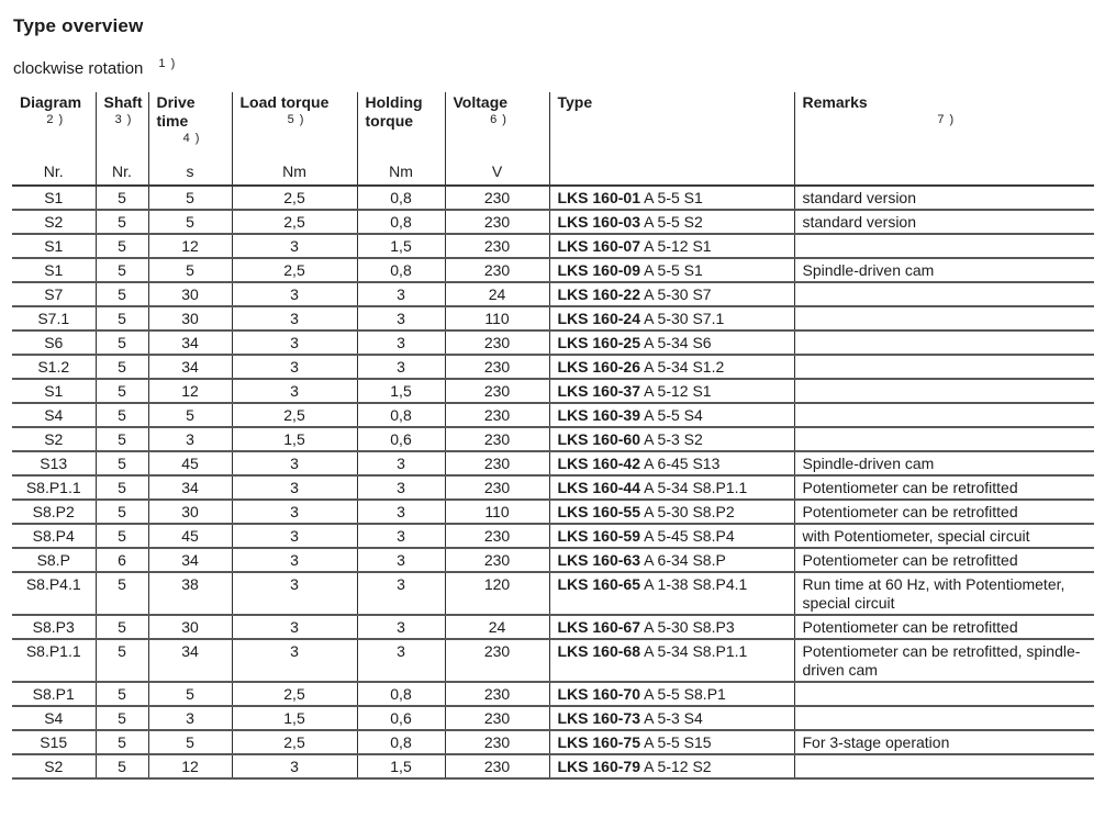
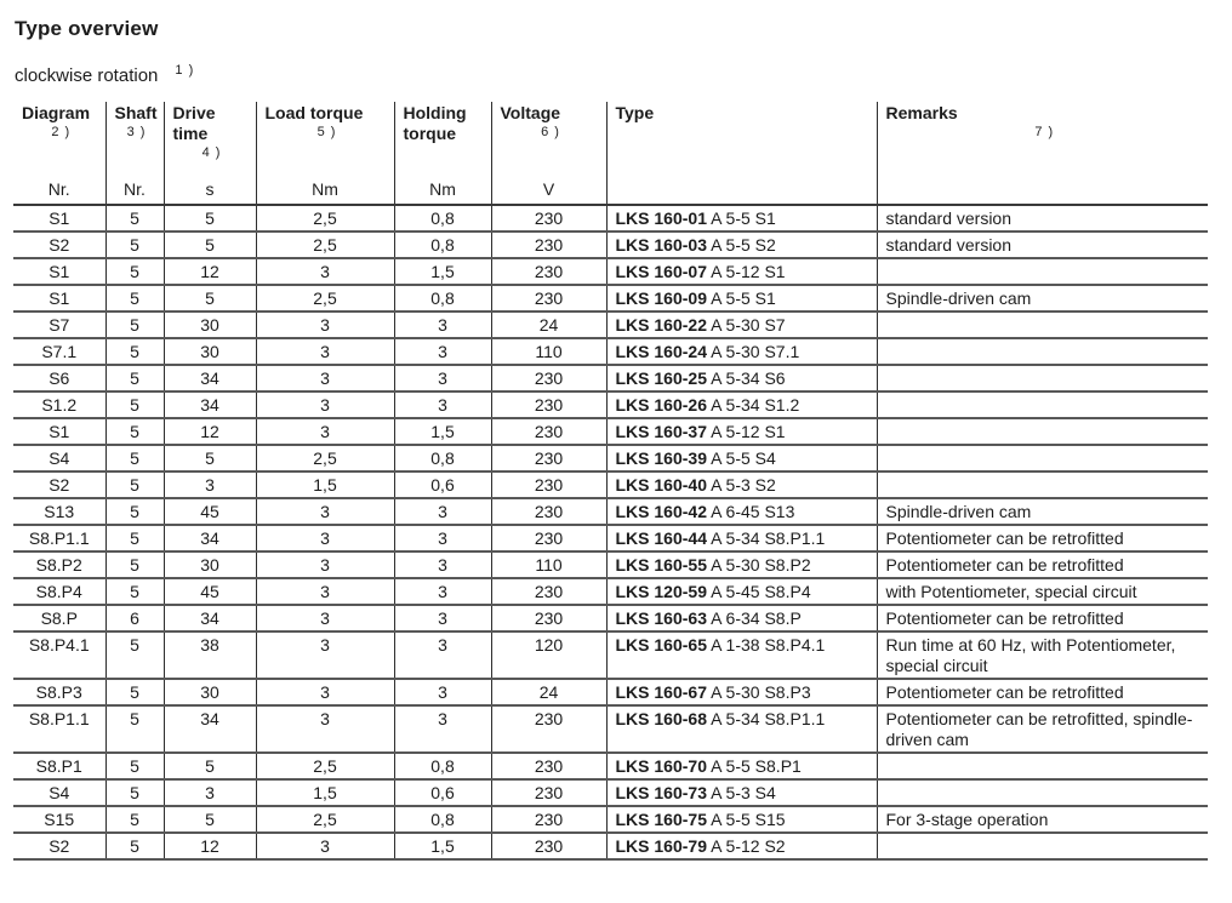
  Type overview
  clockwise rotation 1 )
  Diagram2 )	Shaft3 )	Drive time4 )	Load torque5 )	Holding torque	Voltage6 )	Type	Remarks7 )
  Nr.	Nr.	s	Nm	Nm	V
  S1	5	5	2,5	0,8	230	LKS 160-01 A 5-5 S1	standard version
  S2	5	5	2,5	0,8	230	LKS 160-03 A 5-5 S2	standard version
  S1	5	12	3	1,5	230	LKS 160-07 A 5-12 S1
  S1	5	5	2,5	0,8	230	LKS 160-09 A 5-5 S1	Spindle-driven cam
  S7	5	30	3	3	24	LKS 160-22 A 5-30 S7
  S7.1	5	30	3	3	110	LKS 160-24 A 5-30 S7.1
  S6	5	34	3	3	230	LKS 160-25 A 5-34 S6
  S1.2	5	34	3	3	230	LKS 160-26 A 5-34 S1.2
  S1	5	12	3	1,5	230	LKS 160-37 A 5-12 S1
  S4	5	5	2,5	0,8	230	LKS 160-39 A 5-5 S4
- S2	5	3	1,5	0,6	230	LKS 160-60 A 5-3 S2
+ S2	5	3	1,5	0,6	230	LKS 160-40 A 5-3 S2
  S13	5	45	3	3	230	LKS 160-42 A 6-45 S13	Spindle-driven cam
  S8.P1.1	5	34	3	3	230	LKS 160-44 A 5-34 S8.P1.1	Potentiometer can be retrofitted
  S8.P2	5	30	3	3	110	LKS 160-55 A 5-30 S8.P2	Potentiometer can be retrofitted
- S8.P4	5	45	3	3	230	LKS 160-59 A 5-45 S8.P4	with Potentiometer, special circuit
+ S8.P4	5	45	3	3	230	LKS 120-59 A 5-45 S8.P4	with Potentiometer, special circuit
  S8.P	6	34	3	3	230	LKS 160-63 A 6-34 S8.P	Potentiometer can be retrofitted
  S8.P4.1	5	38	3	3	120	LKS 160-65 A 1-38 S8.P4.1	Run time at 60 Hz, with Potentiometer, special circuit
  S8.P3	5	30	3	3	24	LKS 160-67 A 5-30 S8.P3	Potentiometer can be retrofitted
  S8.P1.1	5	34	3	3	230	LKS 160-68 A 5-34 S8.P1.1	Potentiometer can be retrofitted, spindle-driven cam
  S8.P1	5	5	2,5	0,8	230	LKS 160-70 A 5-5 S8.P1
  S4	5	3	1,5	0,6	230	LKS 160-73 A 5-3 S4
  S15	5	5	2,5	0,8	230	LKS 160-75 A 5-5 S15	For 3-stage operation
  S2	5	12	3	1,5	230	LKS 160-79 A 5-12 S2
